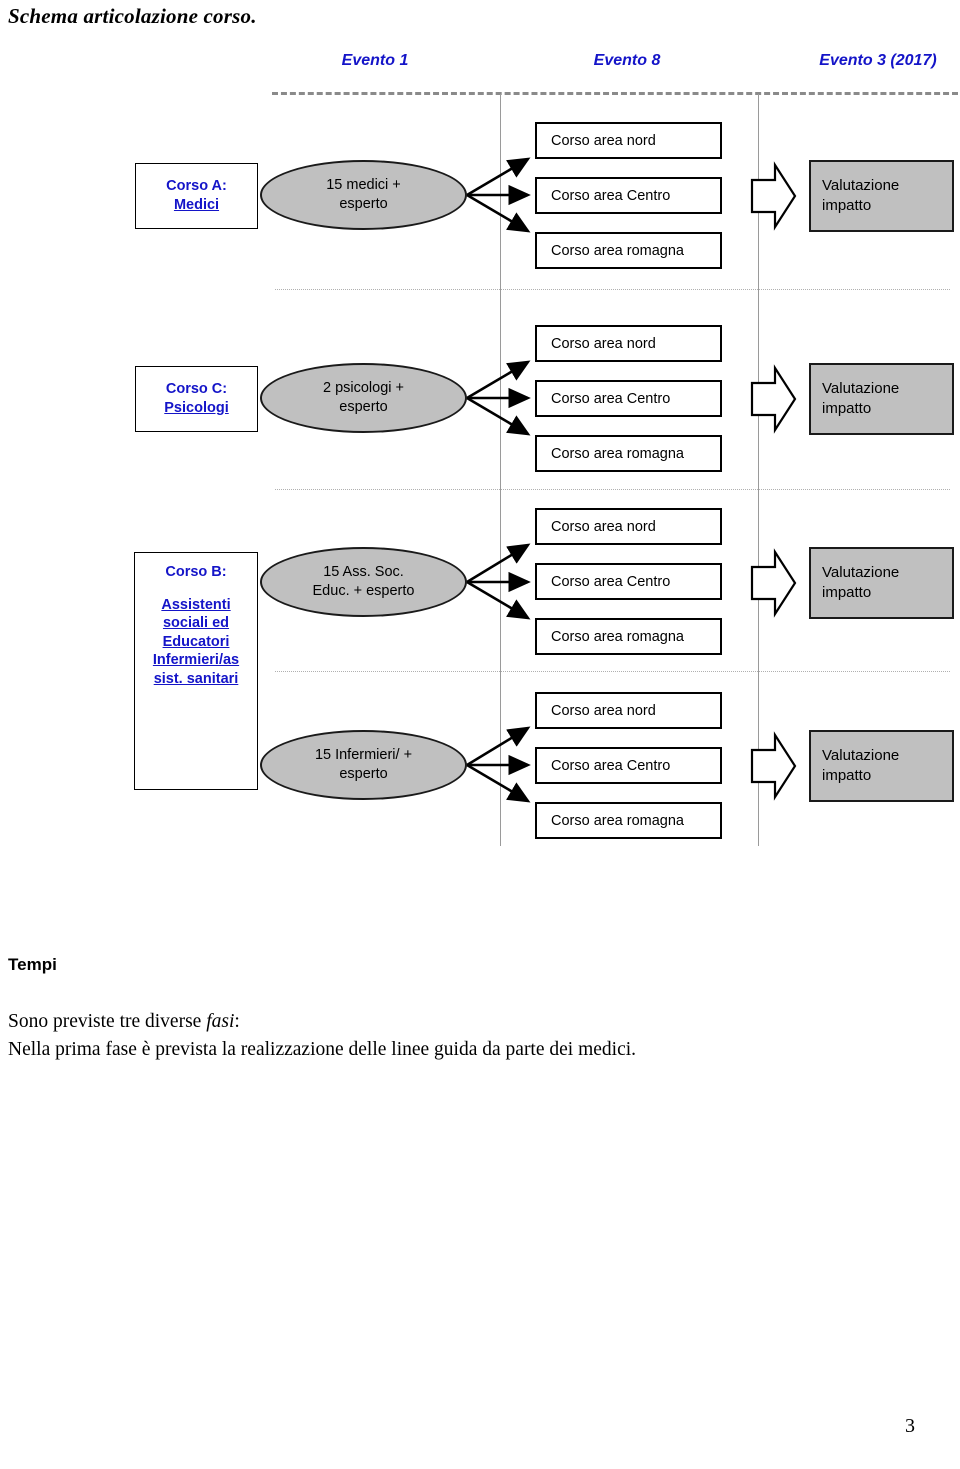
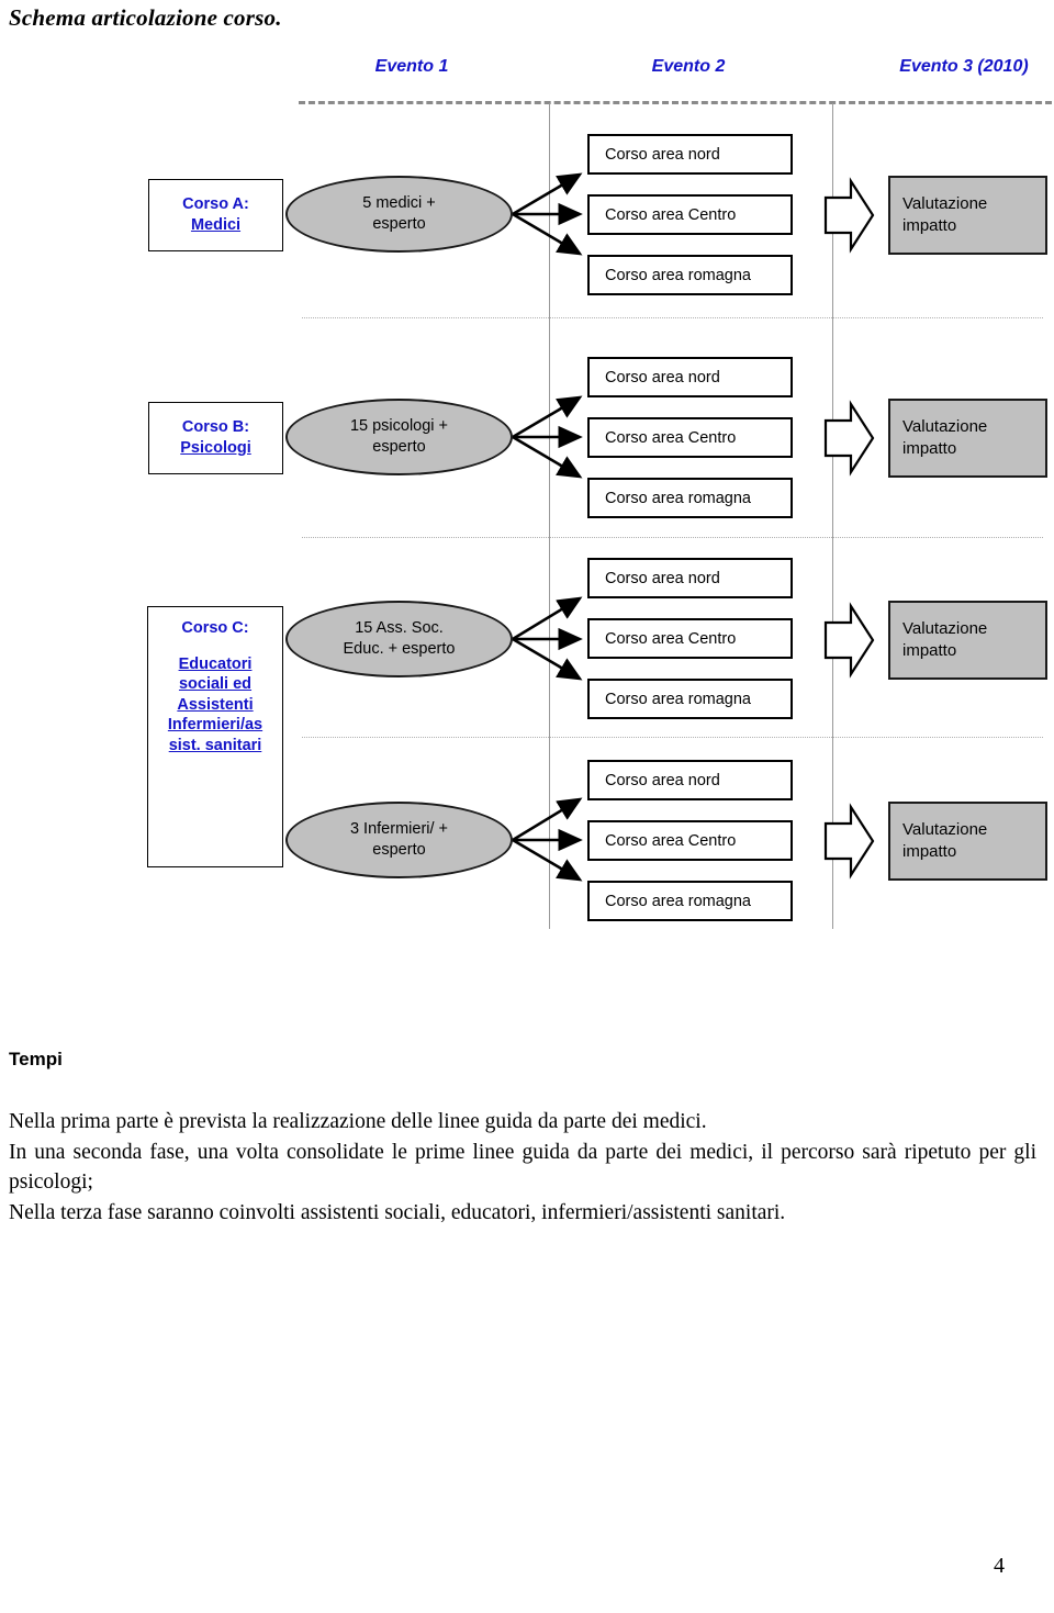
  Schema articolazione corso.
  Evento 1
- Evento 8
+ Evento 2
- Evento 3 (2017)
+ Evento 3 (2010)
  Corso A:
  Medici
- 15 medici +
+ 5 medici +
  esperto
  Corso area nord
  Corso area Centro
  Corso area romagna
  Valutazione
  impatto
- Corso C:
+ Corso B:
  Psicologi
- 2 psicologi +
+ 15 psicologi +
  esperto
  Corso area nord
  Corso area Centro
  Corso area romagna
  Valutazione
  impatto
- Corso B:
+ Corso C:
- Assistenti
+ Educatori
  sociali ed
- Educatori
+ Assistenti
  Infermieri/as
  sist. sanitari
  15 Ass. Soc.
  Educ. + esperto
  Corso area nord
  Corso area Centro
  Corso area romagna
  Valutazione
  impatto
- 15 Infermieri/ +
+ 3 Infermieri/ +
  esperto
  Corso area nord
  Corso area Centro
  Corso area romagna
  Valutazione
  impatto
  Tempi
- Sono previste tre diverse fasi:
- Nella prima fase è prevista la realizzazione delle linee guida da parte dei medici.
+ Nella prima parte è prevista la realizzazione delle linee guida da parte dei medici.
+ In una seconda fase, una volta consolidate le prime linee guida da parte dei medici, il percorso sarà ripetuto per gli psicologi;
+ Nella terza fase saranno coinvolti assistenti sociali, educatori, infermieri/assistenti sanitari.
- 3
+ 4
